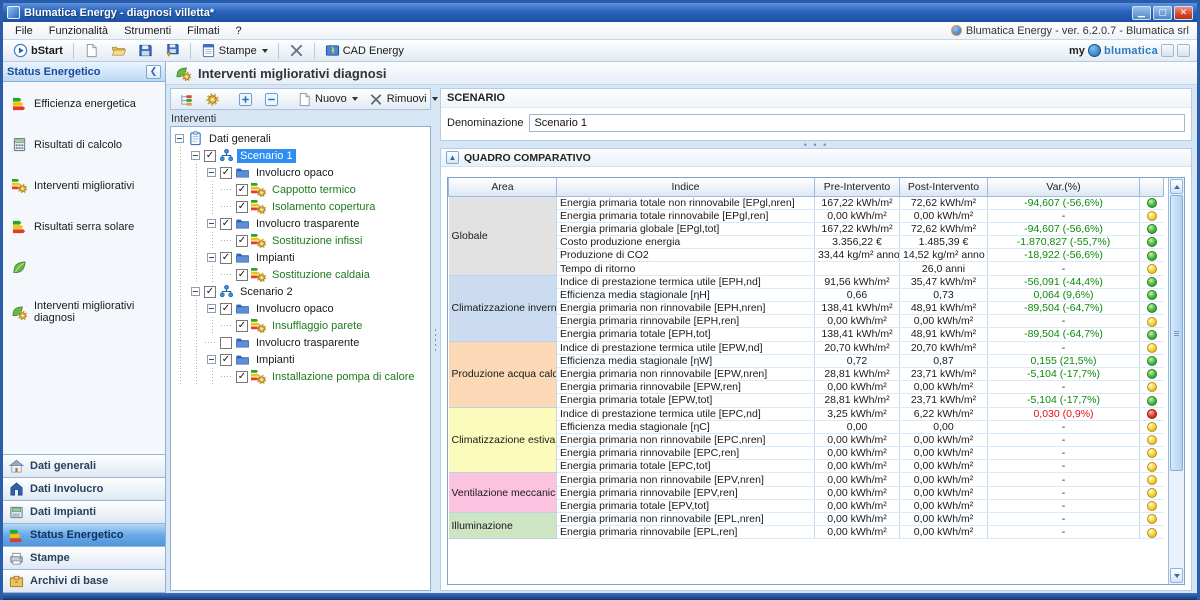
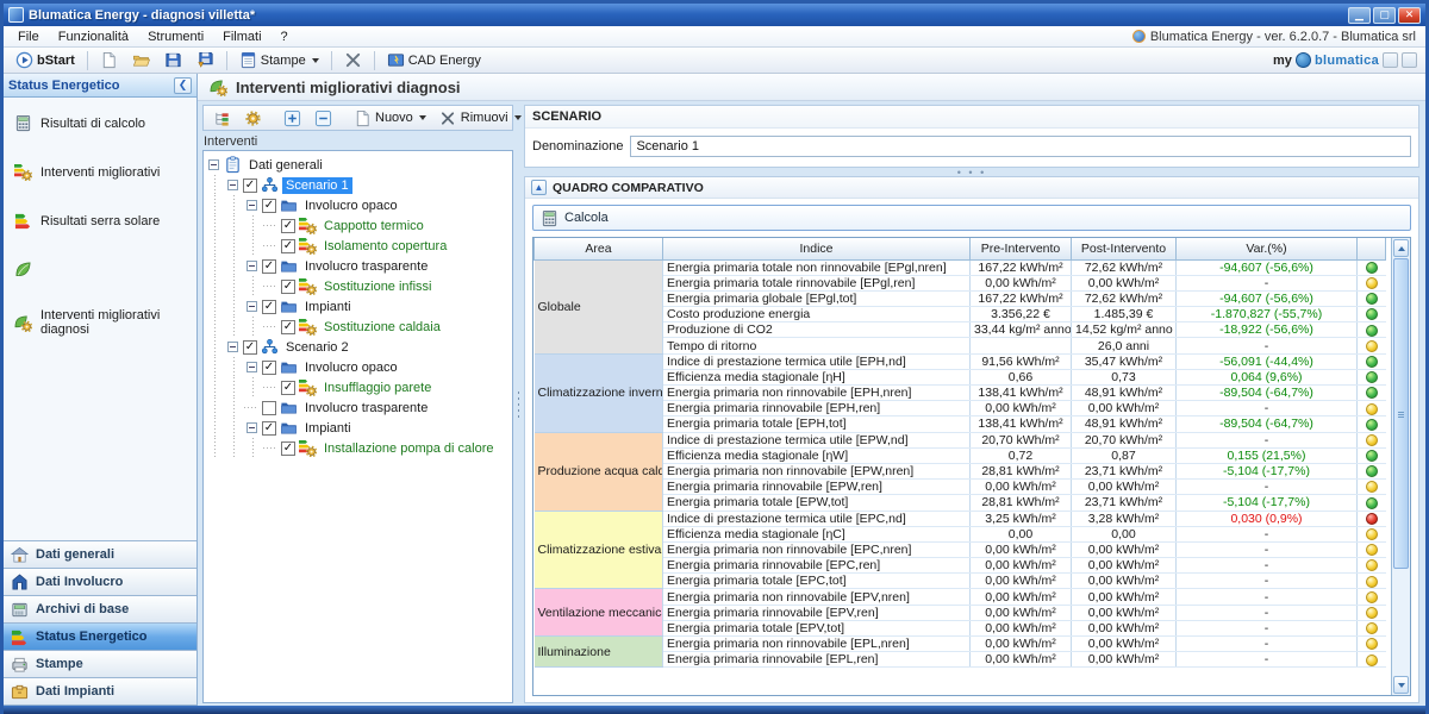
  Blumatica Energy - diagnosi villetta*
  ▁
  ▢
  ✕
  File Funzionalità Strumenti Filmati ?
  Blumatica Energy - ver. 6.2.0.7 - Blumatica srl
  bStart
  Stampe
  CAD Energy
  my
  blumatica
  Status Energetico
  ❮
- Efficienza energetica
  Risultati di calcolo
  Interventi migliorativi
  Risultati serra solare
  Interventi migliorativi diagnosi
  Dati generali
  Dati Involucro
- Dati Impianti
+ Archivi di base
  Status Energetico
  Stampe
- Archivi di base
+ Dati Impianti
  Interventi migliorativi diagnosi
  Nuovo
  Rimuovi
  Interventi
  Dati generali
  ✓
  Scenario 1
  ✓
  Involucro opaco
  ✓
  Cappotto termico
  ✓
  Isolamento copertura
  ✓
  Involucro trasparente
  ✓
  Sostituzione infissi
  ✓
  Impianti
  ✓
  Sostituzione caldaia
  ✓
  Scenario 2
  ✓
  Involucro opaco
  ✓
  Insufflaggio parete
  Involucro trasparente
  ✓
  Impianti
  ✓
  Installazione pompa di calore
  SCENARIO
  Denominazione
  Scenario 1
  • • •
  ▲
  QUADRO COMPARATIVO
+ Calcola
  Area	Indice	Pre-Intervento	Post-Intervento	Var.(%)
  Globale	Energia primaria totale non rinnovabile [EPgl,nren]	167,22 kWh/m²	72,62 kWh/m²	-94,607 (-56,6%)
  Energia primaria totale rinnovabile [EPgl,ren]	0,00 kWh/m²	0,00 kWh/m²	-
  Energia primaria globale [EPgl,tot]	167,22 kWh/m²	72,62 kWh/m²	-94,607 (-56,6%)
  Costo produzione energia	3.356,22 €	1.485,39 €	-1.870,827 (-55,7%)
  Produzione di CO2	33,44 kg/m² anno	14,52 kg/m² anno	-18,922 (-56,6%)
  Tempo di ritorno		26,0 anni	-
  Climatizzazione invern	Indice di prestazione termica utile [EPH,nd]	91,56 kWh/m²	35,47 kWh/m²	-56,091 (-44,4%)
  Efficienza media stagionale [ηH]	0,66	0,73	0,064 (9,6%)
  Energia primaria non rinnovabile [EPH,nren]	138,41 kWh/m²	48,91 kWh/m²	-89,504 (-64,7%)
  Energia primaria rinnovabile [EPH,ren]	0,00 kWh/m²	0,00 kWh/m²	-
  Energia primaria totale [EPH,tot]	138,41 kWh/m²	48,91 kWh/m²	-89,504 (-64,7%)
  Produzione acqua cald	Indice di prestazione termica utile [EPW,nd]	20,70 kWh/m²	20,70 kWh/m²	-
  Efficienza media stagionale [ηW]	0,72	0,87	0,155 (21,5%)
  Energia primaria non rinnovabile [EPW,nren]	28,81 kWh/m²	23,71 kWh/m²	-5,104 (-17,7%)
  Energia primaria rinnovabile [EPW,ren]	0,00 kWh/m²	0,00 kWh/m²	-
  Energia primaria totale [EPW,tot]	28,81 kWh/m²	23,71 kWh/m²	-5,104 (-17,7%)
- Climatizzazione estiva	Indice di prestazione termica utile [EPC,nd]	3,25 kWh/m²	6,22 kWh/m²	0,030 (0,9%)
+ Climatizzazione estiva	Indice di prestazione termica utile [EPC,nd]	3,25 kWh/m²	3,28 kWh/m²	0,030 (0,9%)
  Efficienza media stagionale [ηC]	0,00	0,00	-
  Energia primaria non rinnovabile [EPC,nren]	0,00 kWh/m²	0,00 kWh/m²	-
  Energia primaria rinnovabile [EPC,ren]	0,00 kWh/m²	0,00 kWh/m²	-
  Energia primaria totale [EPC,tot]	0,00 kWh/m²	0,00 kWh/m²	-
  Ventilazione meccanic	Energia primaria non rinnovabile [EPV,nren]	0,00 kWh/m²	0,00 kWh/m²	-
  Energia primaria rinnovabile [EPV,ren]	0,00 kWh/m²	0,00 kWh/m²	-
  Energia primaria totale [EPV,tot]	0,00 kWh/m²	0,00 kWh/m²	-
  Illuminazione	Energia primaria non rinnovabile [EPL,nren]	0,00 kWh/m²	0,00 kWh/m²	-
  Energia primaria rinnovabile [EPL,ren]	0,00 kWh/m²	0,00 kWh/m²	-
